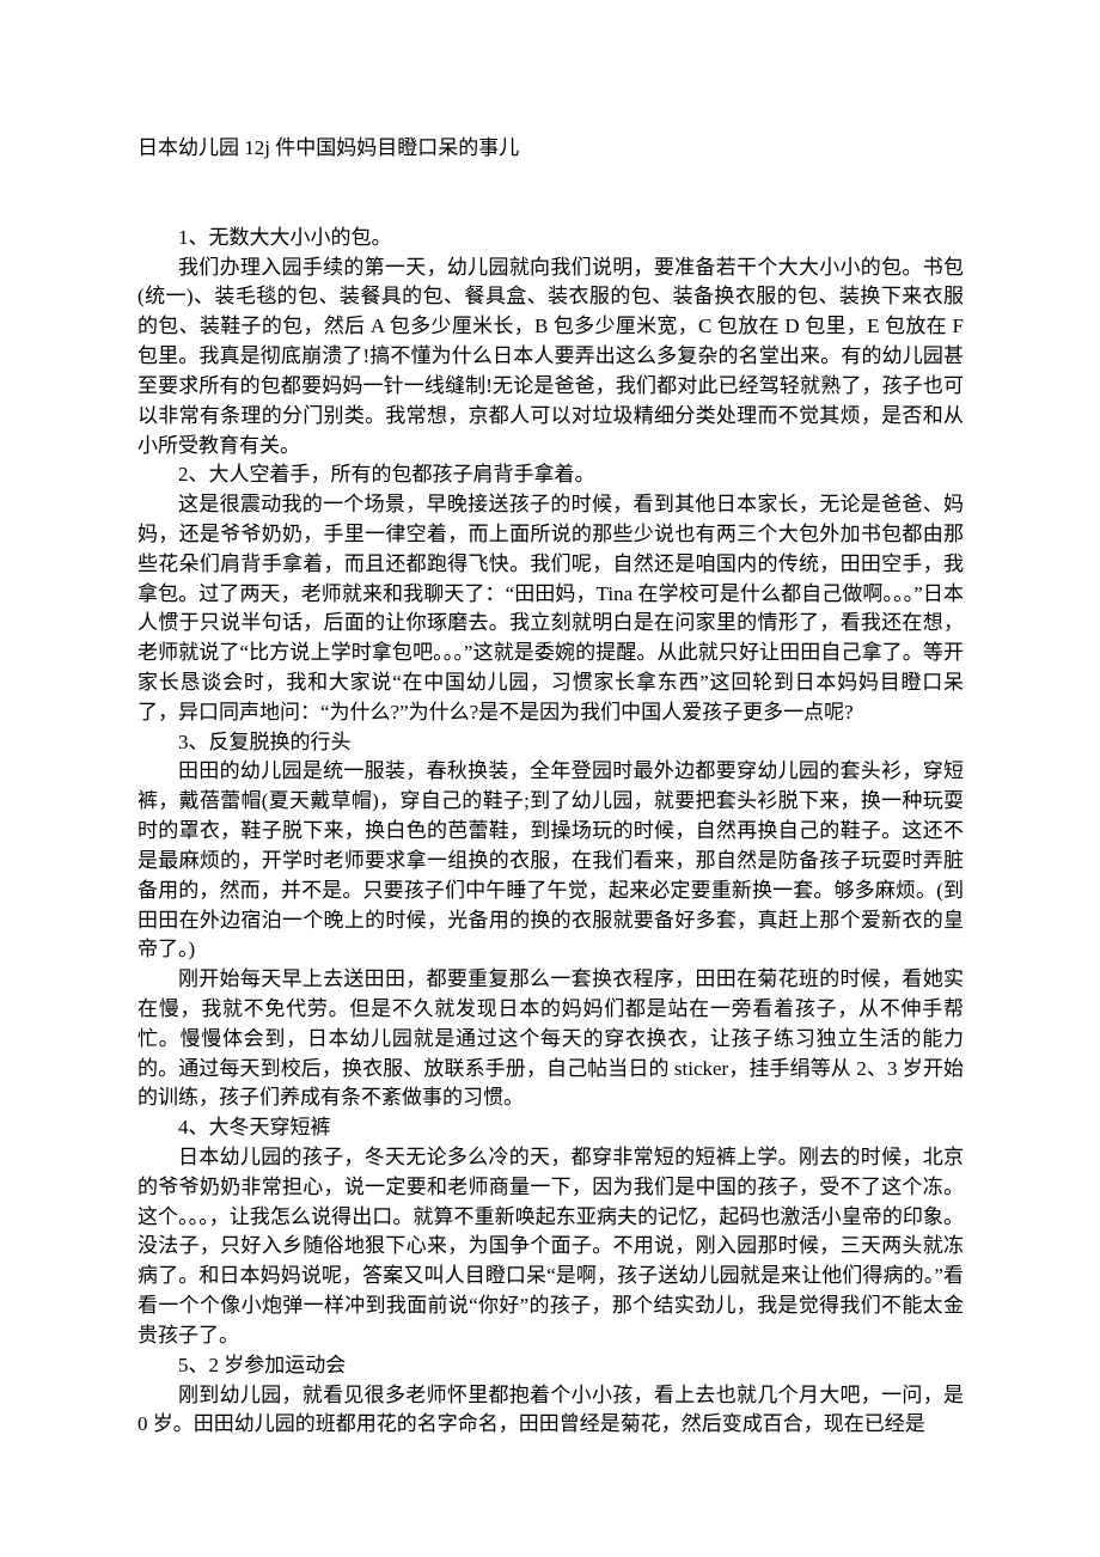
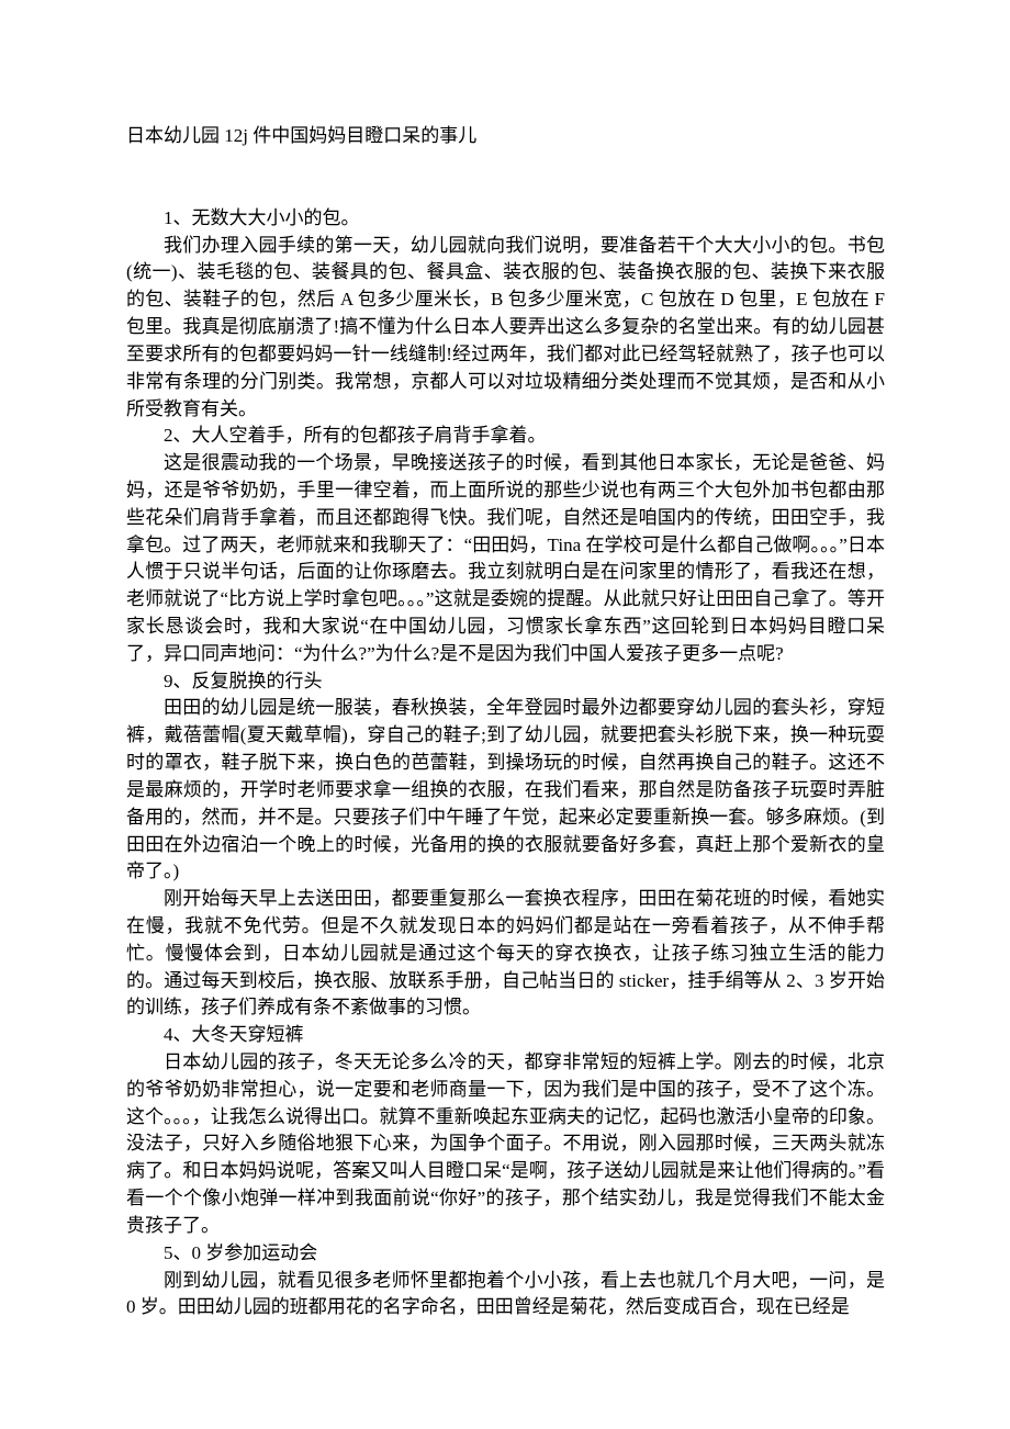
  日本幼儿园 12j 件中国妈妈目瞪口呆的事儿
  1、无数大大小小的包。
- 我们办理入园手续的第一天，幼儿园就向我们说明，要准备若干个大大小小的包。书包(统一)、装毛毯的包、装餐具的包、餐具盒、装衣服的包、装备换衣服的包、装换下来衣服的包、装鞋子的包，然后 A 包多少厘米长，B 包多少厘米宽，C 包放在 D 包里，E 包放在 F 包里。我真是彻底崩溃了!搞不懂为什么日本人要弄出这么多复杂的名堂出来。有的幼儿园甚至要求所有的包都要妈妈一针一线缝制!无论是爸爸，我们都对此已经驾轻就熟了，孩子也可以非常有条理的分门别类。我常想，京都人可以对垃圾精细分类处理而不觉其烦，是否和从小所受教育有关。
+ 我们办理入园手续的第一天，幼儿园就向我们说明，要准备若干个大大小小的包。书包(统一)、装毛毯的包、装餐具的包、餐具盒、装衣服的包、装备换衣服的包、装换下来衣服的包、装鞋子的包，然后 A 包多少厘米长，B 包多少厘米宽，C 包放在 D 包里，E 包放在 F 包里。我真是彻底崩溃了!搞不懂为什么日本人要弄出这么多复杂的名堂出来。有的幼儿园甚至要求所有的包都要妈妈一针一线缝制!经过两年，我们都对此已经驾轻就熟了，孩子也可以非常有条理的分门别类。我常想，京都人可以对垃圾精细分类处理而不觉其烦，是否和从小所受教育有关。
  2、大人空着手，所有的包都孩子肩背手拿着。
  这是很震动我的一个场景，早晚接送孩子的时候，看到其他日本家长，无论是爸爸、妈妈，还是爷爷奶奶，手里一律空着，而上面所说的那些少说也有两三个大包外加书包都由那些花朵们肩背手拿着，而且还都跑得飞快。我们呢，自然还是咱国内的传统，田田空手，我拿包。过了两天，老师就来和我聊天了：“田田妈，Tina 在学校可是什么都自己做啊。。。”日本人惯于只说半句话，后面的让你琢磨去。我立刻就明白是在问家里的情形了，看我还在想，老师就说了“比方说上学时拿包吧。。。”这就是委婉的提醒。从此就只好让田田自己拿了。等开家长恳谈会时，我和大家说“在中国幼儿园，习惯家长拿东西”这回轮到日本妈妈目瞪口呆了，异口同声地问：“为什么?”为什么?是不是因为我们中国人爱孩子更多一点呢?
- 3、反复脱换的行头
+ 9、反复脱换的行头
  田田的幼儿园是统一服装，春秋换装，全年登园时最外边都要穿幼儿园的套头衫，穿短裤，戴蓓蕾帽(夏天戴草帽)，穿自己的鞋子;到了幼儿园，就要把套头衫脱下来，换一种玩耍时的罩衣，鞋子脱下来，换白色的芭蕾鞋，到操场玩的时候，自然再换自己的鞋子。这还不是最麻烦的，开学时老师要求拿一组换的衣服，在我们看来，那自然是防备孩子玩耍时弄脏备用的，然而，并不是。只要孩子们中午睡了午觉，起来必定要重新换一套。够多麻烦。(到田田在外边宿泊一个晚上的时候，光备用的换的衣服就要备好多套，真赶上那个爱新衣的皇帝了。)
  刚开始每天早上去送田田，都要重复那么一套换衣程序，田田在菊花班的时候，看她实在慢，我就不免代劳。但是不久就发现日本的妈妈们都是站在一旁看着孩子，从不伸手帮忙。慢慢体会到，日本幼儿园就是通过这个每天的穿衣换衣，让孩子练习独立生活的能力的。通过每天到校后，换衣服、放联系手册，自己帖当日的 sticker，挂手绢等从 2、3 岁开始的训练，孩子们养成有条不紊做事的习惯。
  4、大冬天穿短裤
  日本幼儿园的孩子，冬天无论多么冷的天，都穿非常短的短裤上学。刚去的时候，北京的爷爷奶奶非常担心，说一定要和老师商量一下，因为我们是中国的孩子，受不了这个冻。这个。。。，让我怎么说得出口。就算不重新唤起东亚病夫的记忆，起码也激活小皇帝的印象。没法子，只好入乡随俗地狠下心来，为国争个面子。不用说，刚入园那时候，三天两头就冻病了。和日本妈妈说呢，答案又叫人目瞪口呆“是啊，孩子送幼儿园就是来让他们得病的。”看看一个个像小炮弹一样冲到我面前说“你好”的孩子，那个结实劲儿，我是觉得我们不能太金贵孩子了。
- 5、2 岁参加运动会
+ 5、0 岁参加运动会
  刚到幼儿园，就看见很多老师怀里都抱着个小小孩，看上去也就几个月大吧，一问，是 0 岁。田田幼儿园的班都用花的名字命名，田田曾经是菊花，然后变成百合，现在已经是
